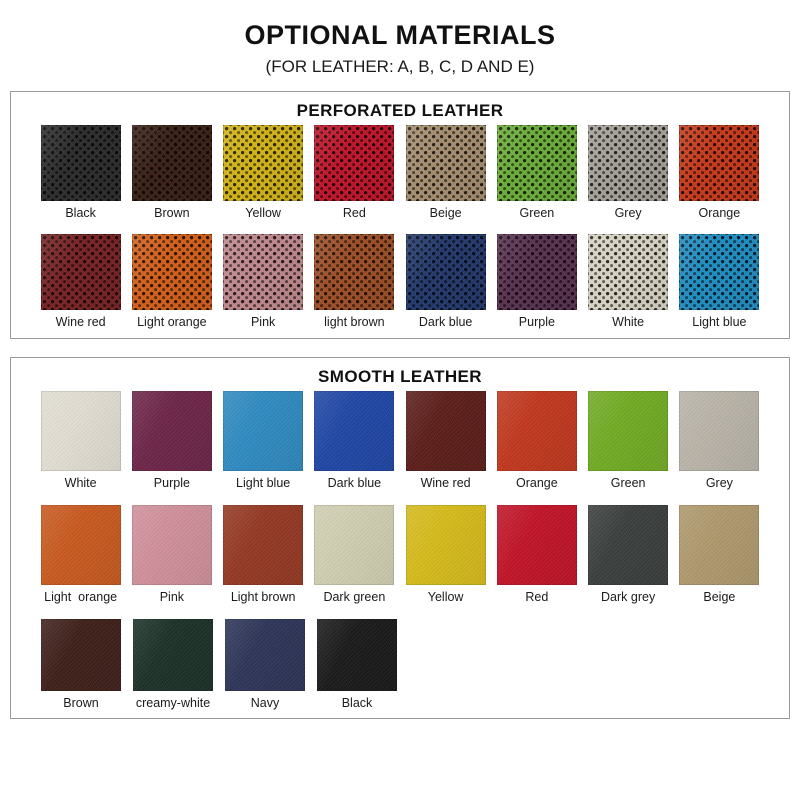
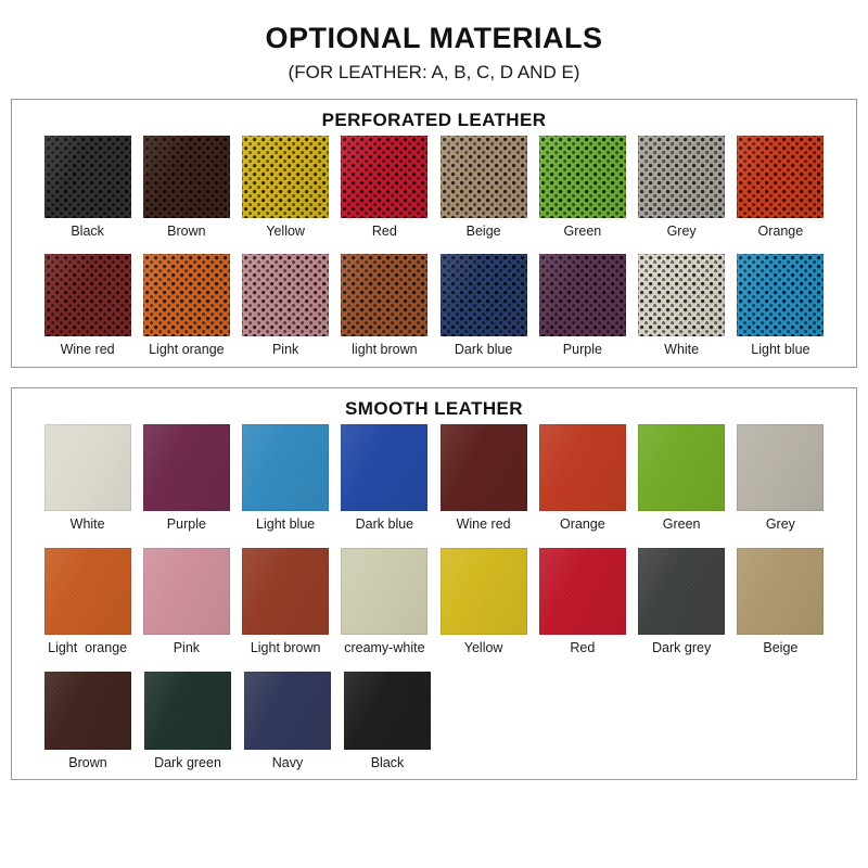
  OPTIONAL MATERIALS
  (FOR LEATHER: A, B, C, D AND E)
  PERFORATED LEATHER
  Black
  Brown
  Yellow
  Red
  Beige
  Green
  Grey
  Orange
  Wine red
  Light orange
  Pink
  light brown
  Dark blue
  Purple
  White
  Light blue
  SMOOTH LEATHER
  White
  Purple
  Light blue
  Dark blue
  Wine red
  Orange
  Green
  Grey
  Light orange
  Pink
  Light brown
- Dark green
+ creamy-white
  Yellow
  Red
  Dark grey
  Beige
  Brown
- creamy-white
+ Dark green
  Navy
  Black
